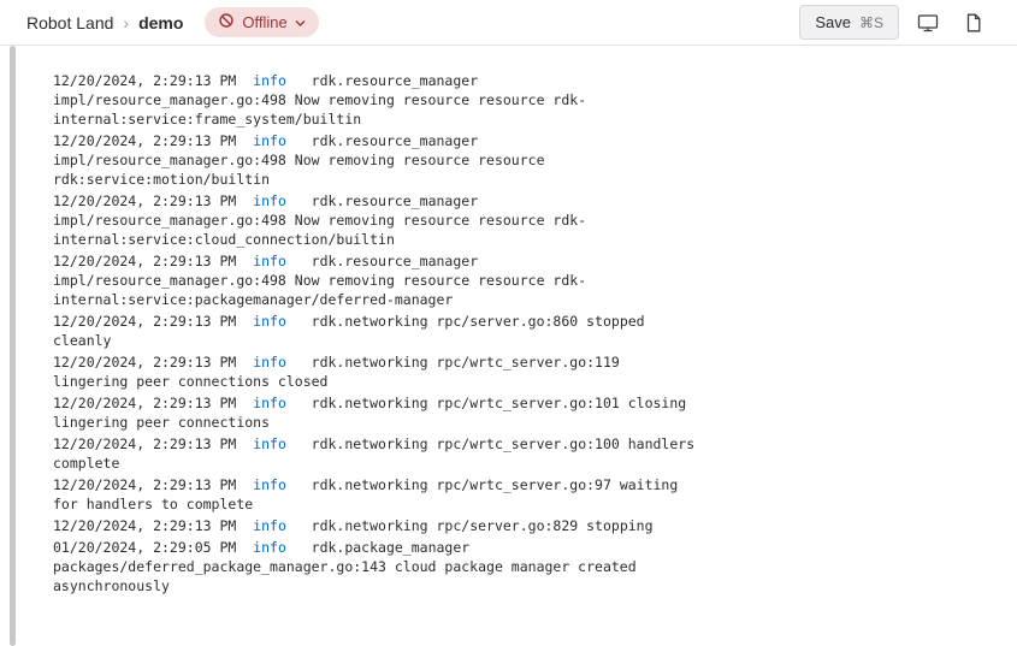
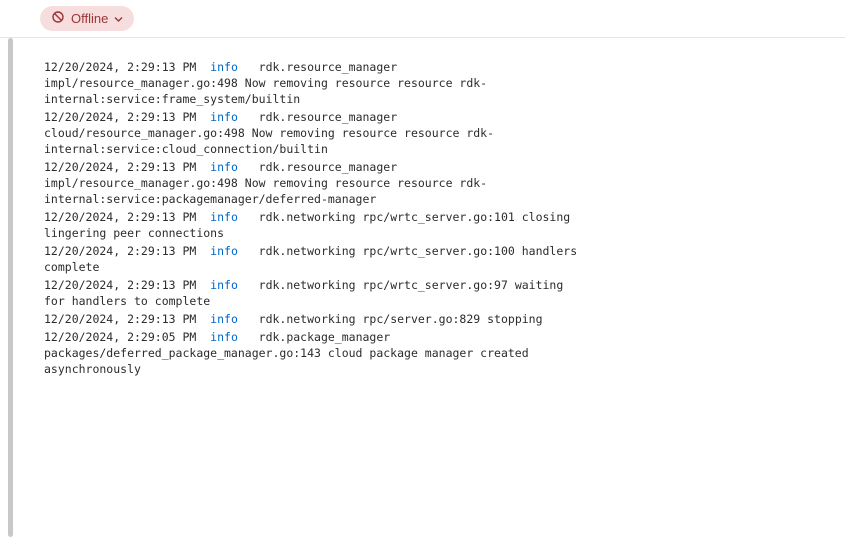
- Robot Land
- ›
- demo
  Offline
- Save
- ⌘S
  12/20/2024, 2:29:13 PM info rdk.resource_manager impl/resource_manager.go:498 Now removing resource resource rdk-internal:service:frame_system/builtin
- 12/20/2024, 2:29:13 PM info rdk.resource_manager impl/resource_manager.go:498 Now removing resource resource rdk:service:motion/builtin
- 12/20/2024, 2:29:13 PM info rdk.resource_manager impl/resource_manager.go:498 Now removing resource resource rdk-internal:service:cloud_connection/builtin
+ 12/20/2024, 2:29:13 PM info rdk.resource_manager cloud/resource_manager.go:498 Now removing resource resource rdk-internal:service:cloud_connection/builtin
  12/20/2024, 2:29:13 PM info rdk.resource_manager impl/resource_manager.go:498 Now removing resource resource rdk-internal:service:packagemanager/deferred-manager
- 12/20/2024, 2:29:13 PM info rdk.networking rpc/server.go:860 stopped cleanly
- 12/20/2024, 2:29:13 PM info rdk.networking rpc/wrtc_server.go:119 lingering peer connections closed
  12/20/2024, 2:29:13 PM info rdk.networking rpc/wrtc_server.go:101 closing lingering peer connections
  12/20/2024, 2:29:13 PM info rdk.networking rpc/wrtc_server.go:100 handlers complete
  12/20/2024, 2:29:13 PM info rdk.networking rpc/wrtc_server.go:97 waiting for handlers to complete
  12/20/2024, 2:29:13 PM info rdk.networking rpc/server.go:829 stopping
- 01/20/2024, 2:29:05 PM info rdk.package_manager packages/deferred_package_manager.go:143 cloud package manager created asynchronously
+ 12/20/2024, 2:29:05 PM info rdk.package_manager packages/deferred_package_manager.go:143 cloud package manager created asynchronously
